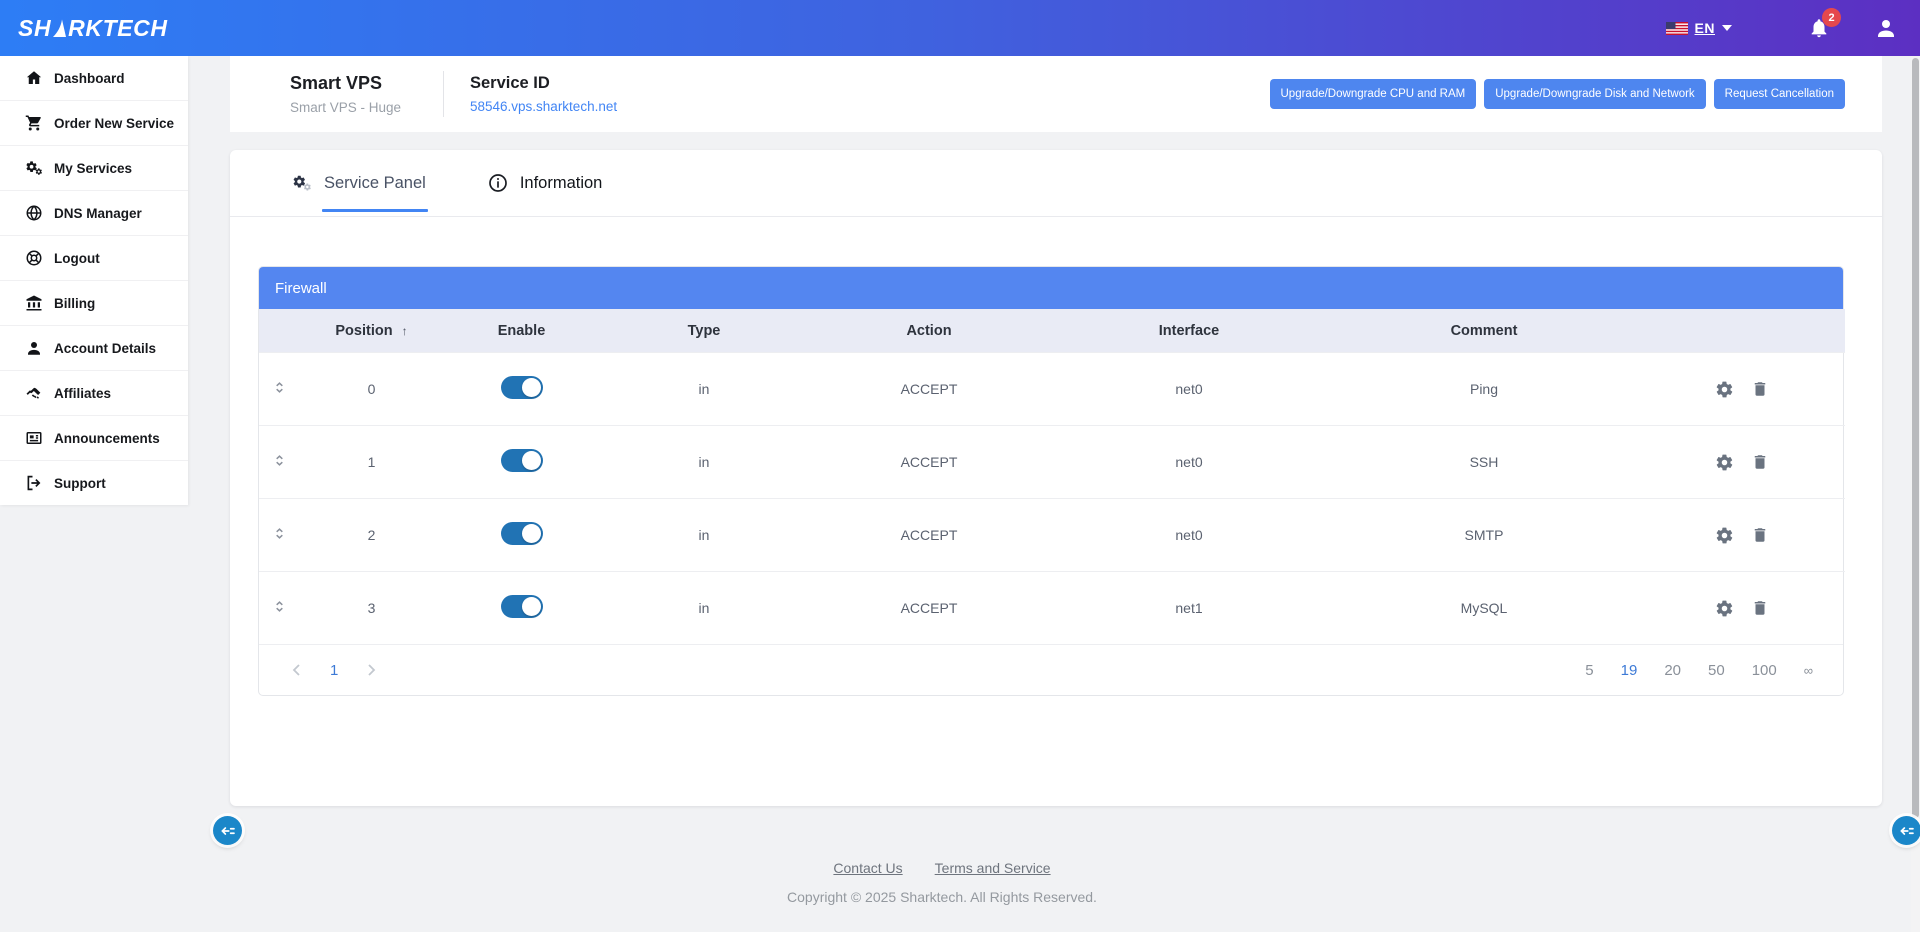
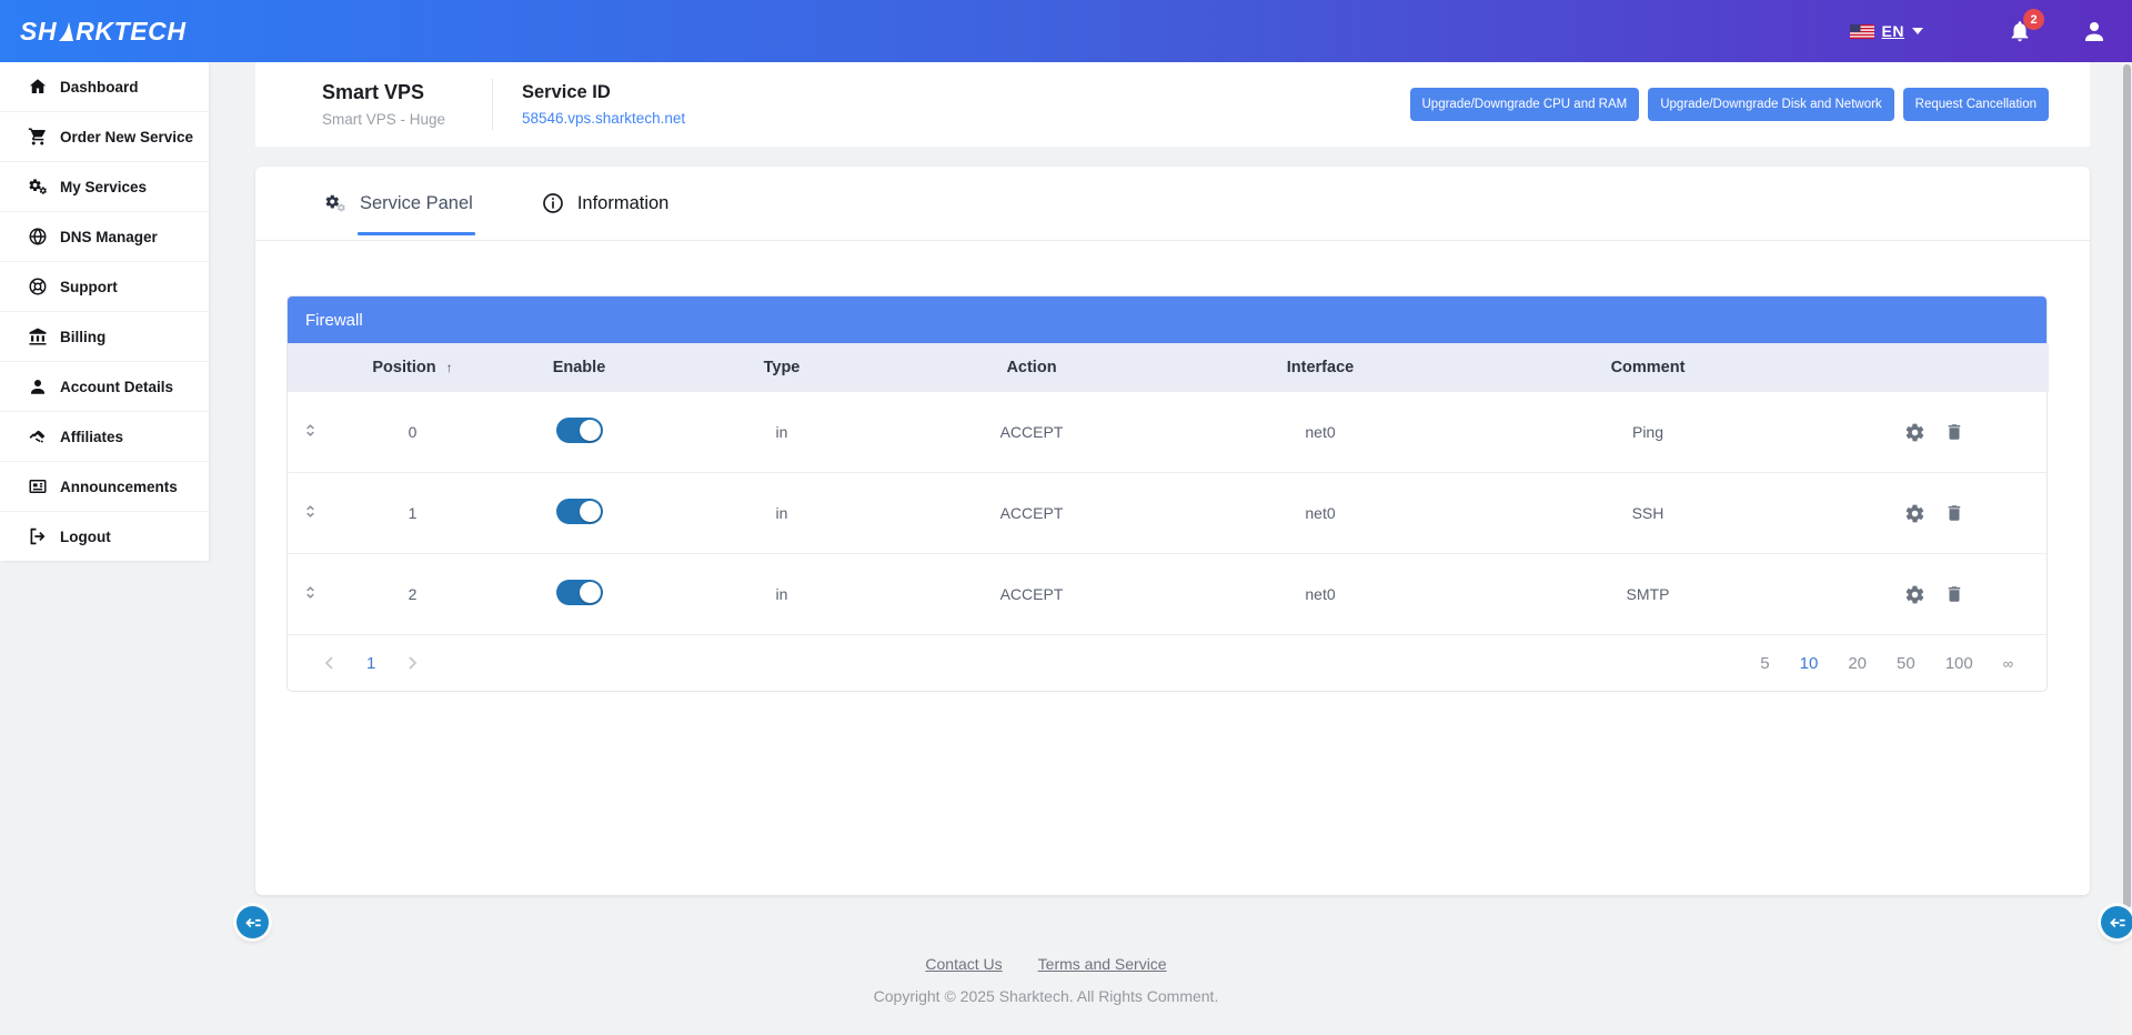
  SH
  RKTECH
  EN
  2
  Dashboard
  Order New Service
  My Services
  DNS Manager
- Logout
+ Support
  Billing
  Account Details
  Affiliates
  Announcements
- Support
+ Logout
  Smart VPS
  Smart VPS - Huge
  Service ID
  58546.vps.sharktech.net
  Upgrade/Downgrade CPU and RAM
  Upgrade/Downgrade Disk and Network
  Request Cancellation
  Service Panel
  Information
  Firewall
  	Position ↑	Enable	Type	Action	Interface	Comment
  	0		in	ACCEPT	net0	Ping
  	1		in	ACCEPT	net0	SSH
  	2		in	ACCEPT	net0	SMTP
- 	3		in	ACCEPT	net1	MySQL
  1
  5
- 19
+ 10
  20
  50
  100
  ∞
  Contact Us
  Terms and Service
- Copyright © 2025 Sharktech. All Rights Reserved.
+ Copyright © 2025 Sharktech. All Rights Comment.
